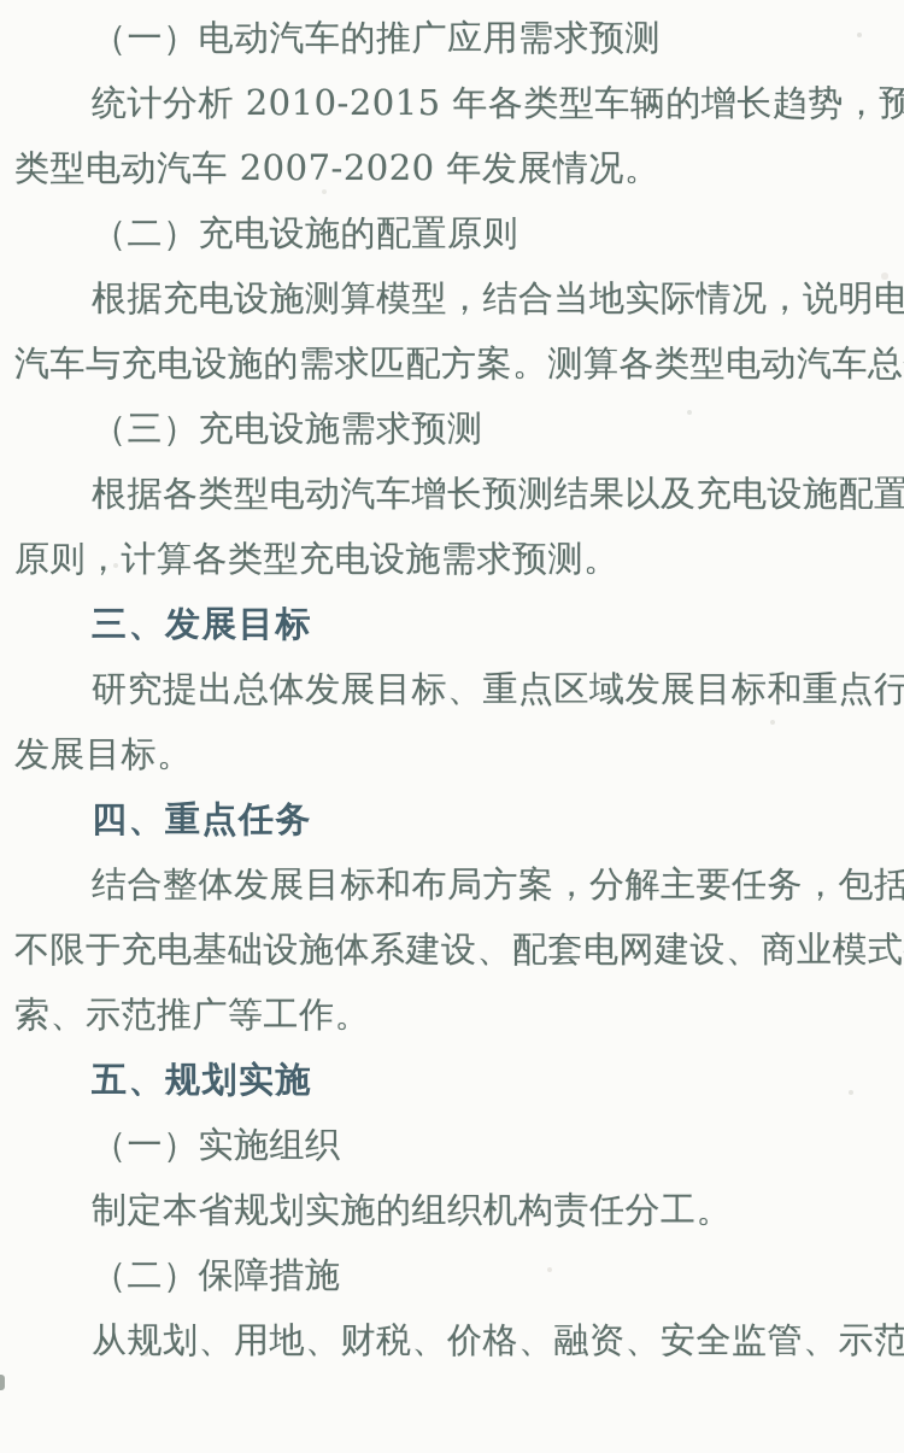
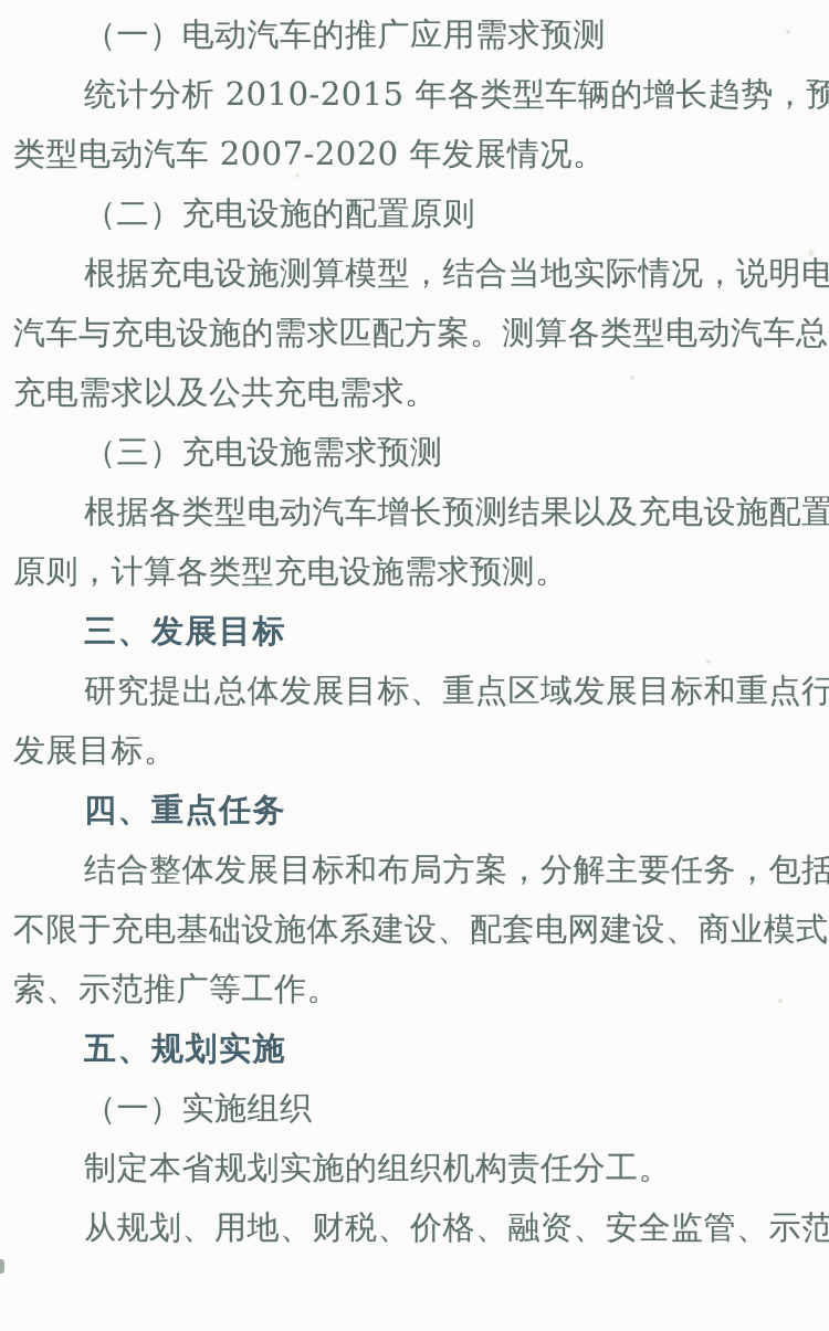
  （一）电动汽车的推广应用需求预测
  统计分析 2010-2015 年各类型车辆的增长趋势，预
  类型电动汽车 2007-2020 年发展情况。
  （二）充电设施的配置原则
  根据充电设施测算模型，结合当地实际情况，说明电
  汽车与充电设施的需求匹配方案。测算各类型电动汽车总
+ 充电需求以及公共充电需求。
  （三）充电设施需求预测
  根据各类型电动汽车增长预测结果以及充电设施配置
  原则，计算各类型充电设施需求预测。
  三、发展目标
  研究提出总体发展目标、重点区域发展目标和重点行
  发展目标。
  四、重点任务
  结合整体发展目标和布局方案，分解主要任务，包括
  不限于充电基础设施体系建设、配套电网建设、商业模式
  索、示范推广等工作。
  五、规划实施
  （一）实施组织
  制定本省规划实施的组织机构责任分工。
- （二）保障措施
  从规划、用地、财税、价格、融资、安全监管、示范
